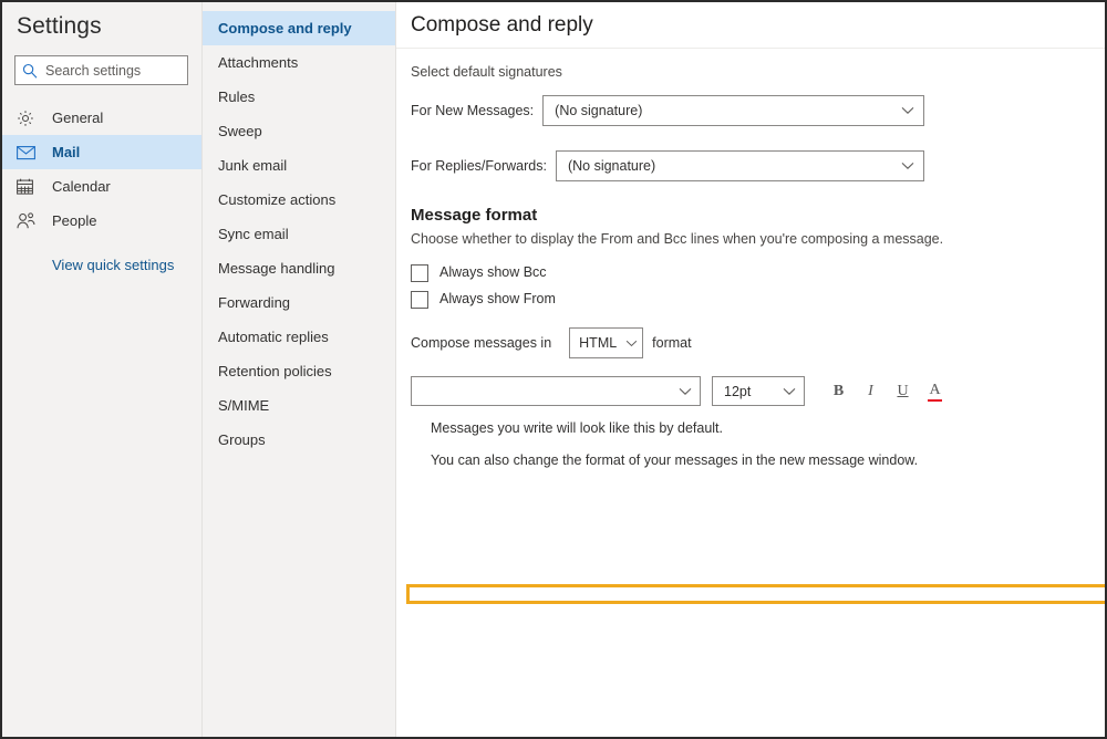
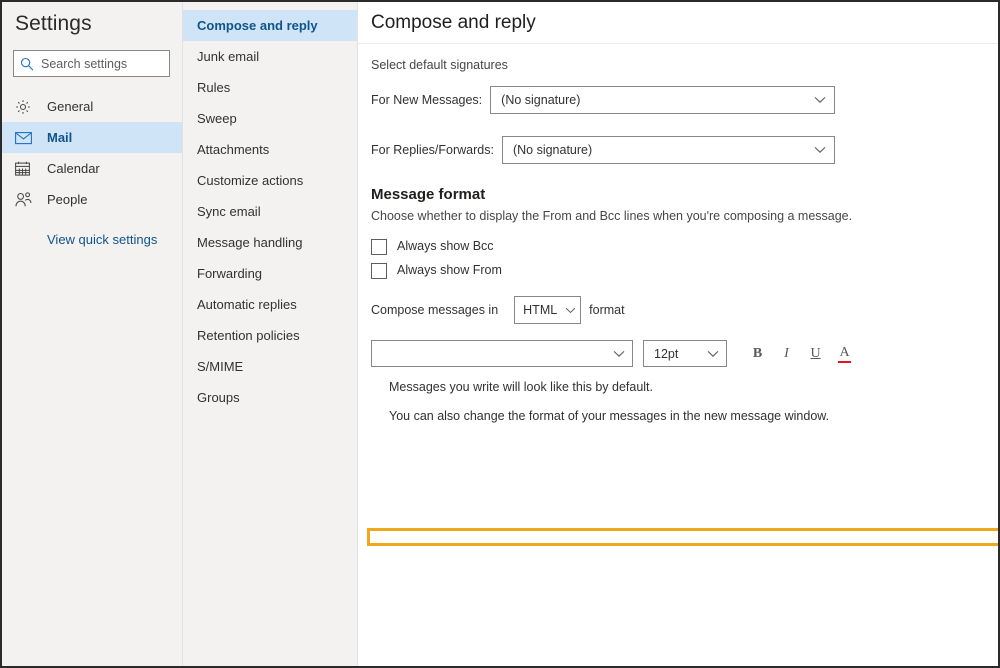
  Settings
  Search settings
  General
  Mail
  Calendar
  People
  View quick settings
  Compose and reply
- Attachments
+ Junk email
  Rules
  Sweep
- Junk email
+ Attachments
  Customize actions
  Sync email
  Message handling
  Forwarding
  Automatic replies
  Retention policies
  S/MIME
  Groups
  Compose and reply
  Select default signatures
  For New Messages:
  (No signature)
  For Replies/Forwards:
  (No signature)
  Message format
  Choose whether to display the From and Bcc lines when you're composing a message.
  Always show Bcc
  Always show From
  Compose messages in
  HTML
  format
  12pt
  B
  I
  U
  A
  Messages you write will look like this by default.
  You can also change the format of your messages in the new message window.
